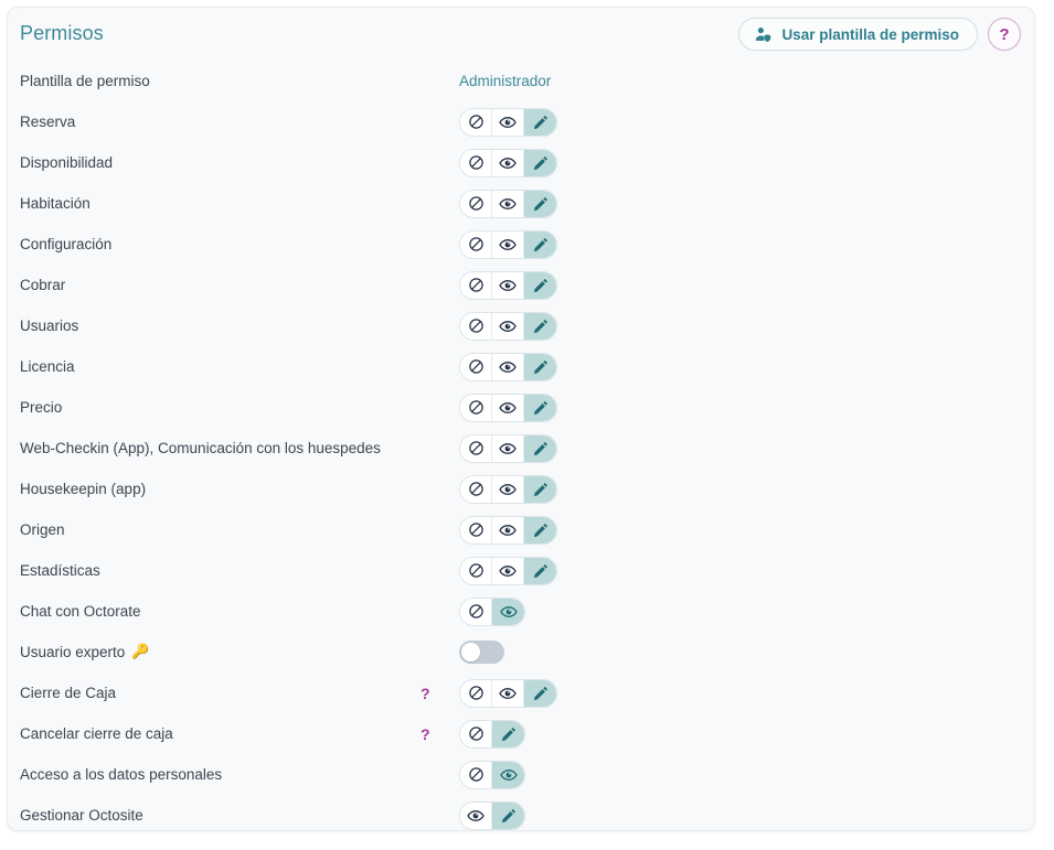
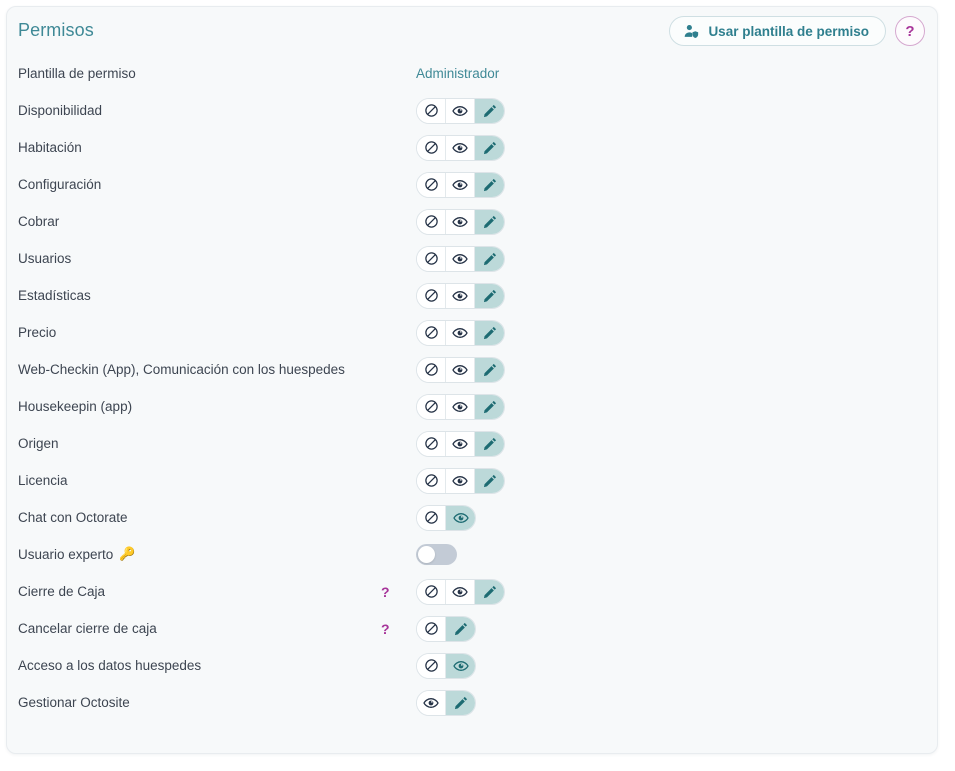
  Permisos
  Usar plantilla de permiso
  ?
  Plantilla de permiso
  Administrador
- Reserva
  Disponibilidad
  Habitación
  Configuración
  Cobrar
  Usuarios
- Licencia
+ Estadísticas
  Precio
  Web-Checkin (App), Comunicación con los huespedes
  Housekeepin (app)
  Origen
- Estadísticas
+ Licencia
  Chat con Octorate
  Usuario experto
  🔑
  Cierre de Caja
  ?
  Cancelar cierre de caja
  ?
- Acceso a los datos personales
+ Acceso a los datos huespedes
  Gestionar Octosite
